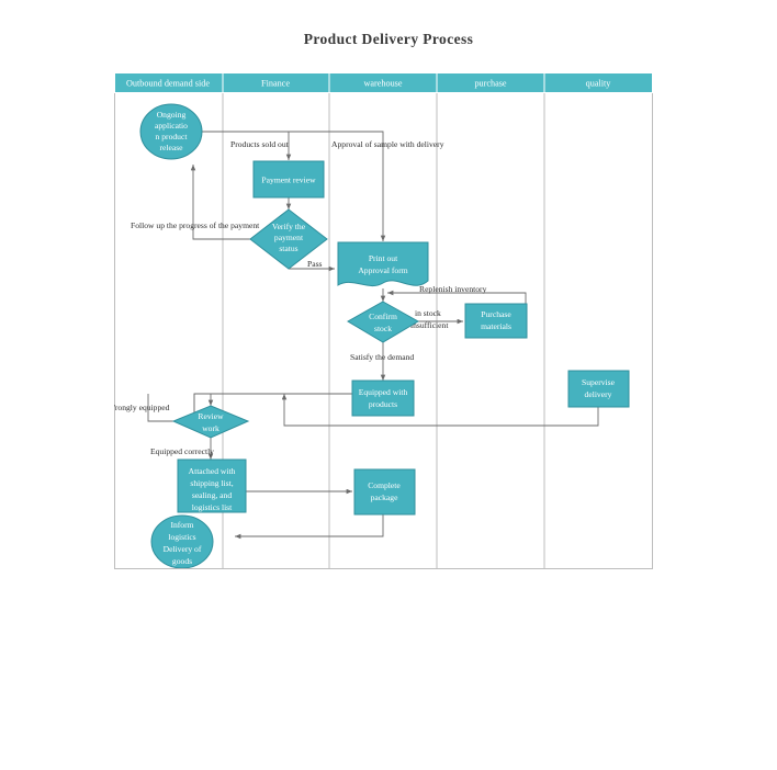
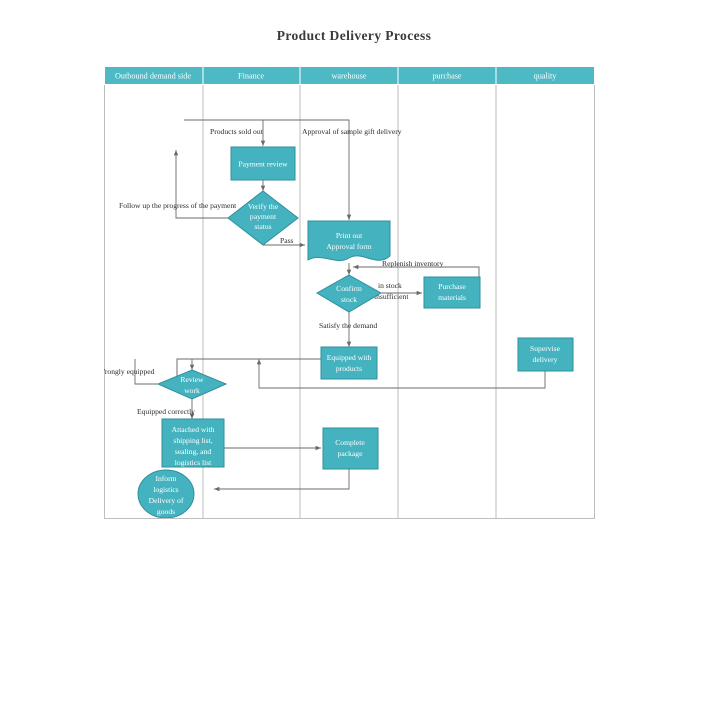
  Product Delivery Process
  Outbound demand side
  Finance
  warehouse
  purchase
  quality
  Products sold out
- Approval of sample with delivery
+ Approval of sample gift delivery
  Follow up the progress of the payment
  Pass
  Replenish inventory
  in stock
  nsufficient
  Satisfy the demand
  rongly equipped
  Equipped correctly
- Ongoing
- applicatio
- n product
- release
  Payment review
  Verify the
  payment
  status
  Print out
  Approval form
  Confirm
  stock
  Purchase
  materials
  Equipped with
  products
  Supervise
  delivery
  Review
  work
  Attached with
  shipping list,
  sealing, and
  logistics list
  Complete
  package
  Inform
  logistics
  Delivery of
  goods
